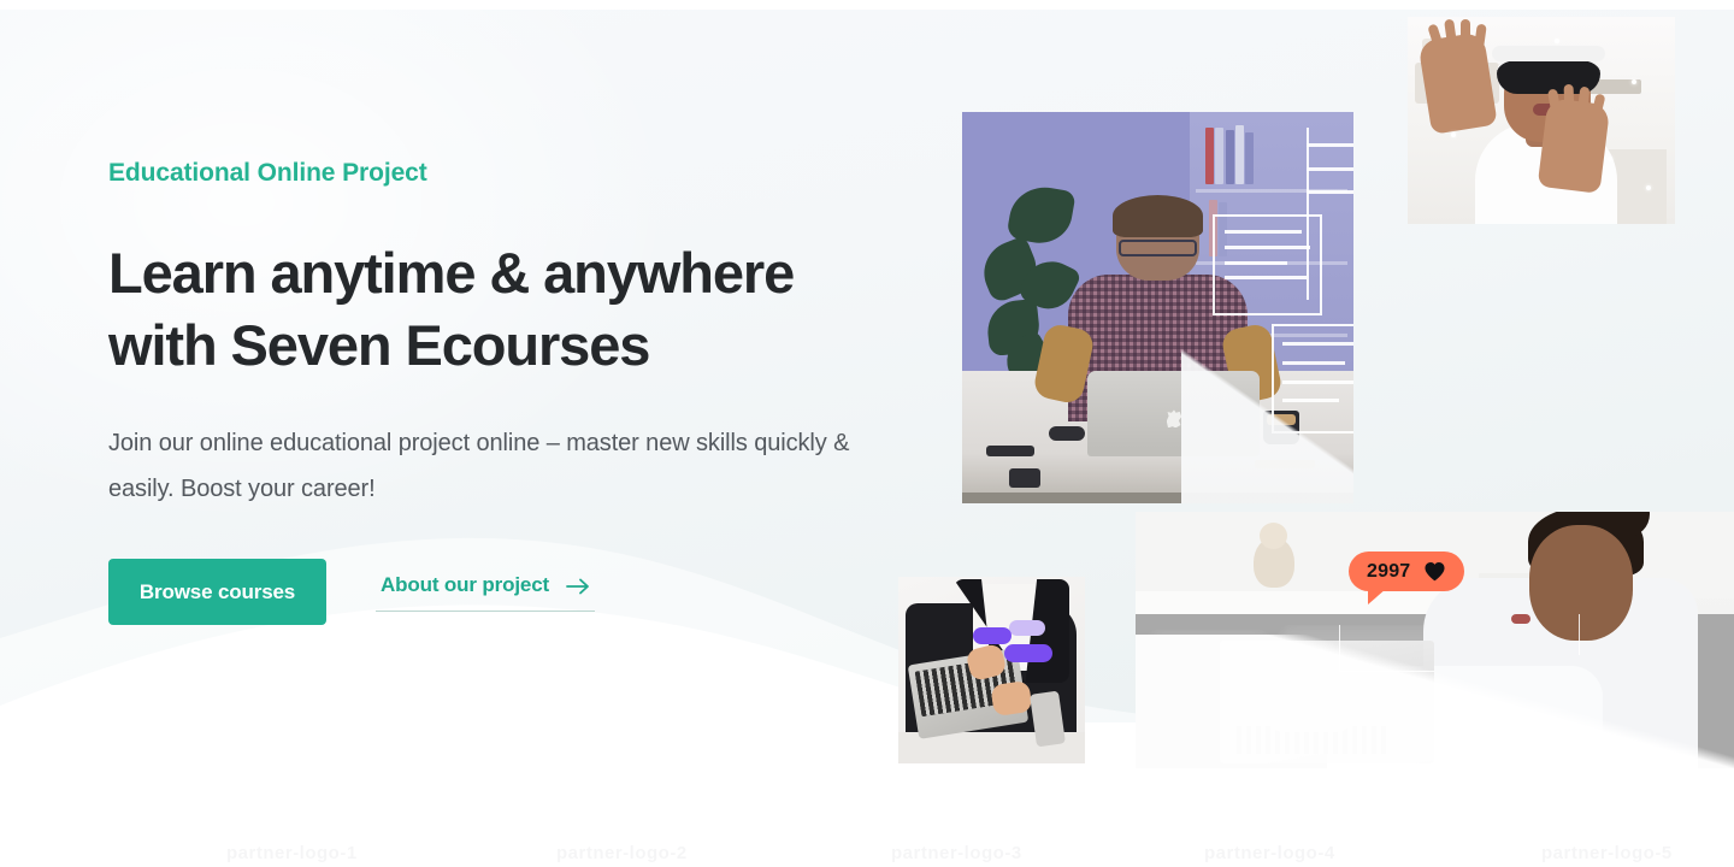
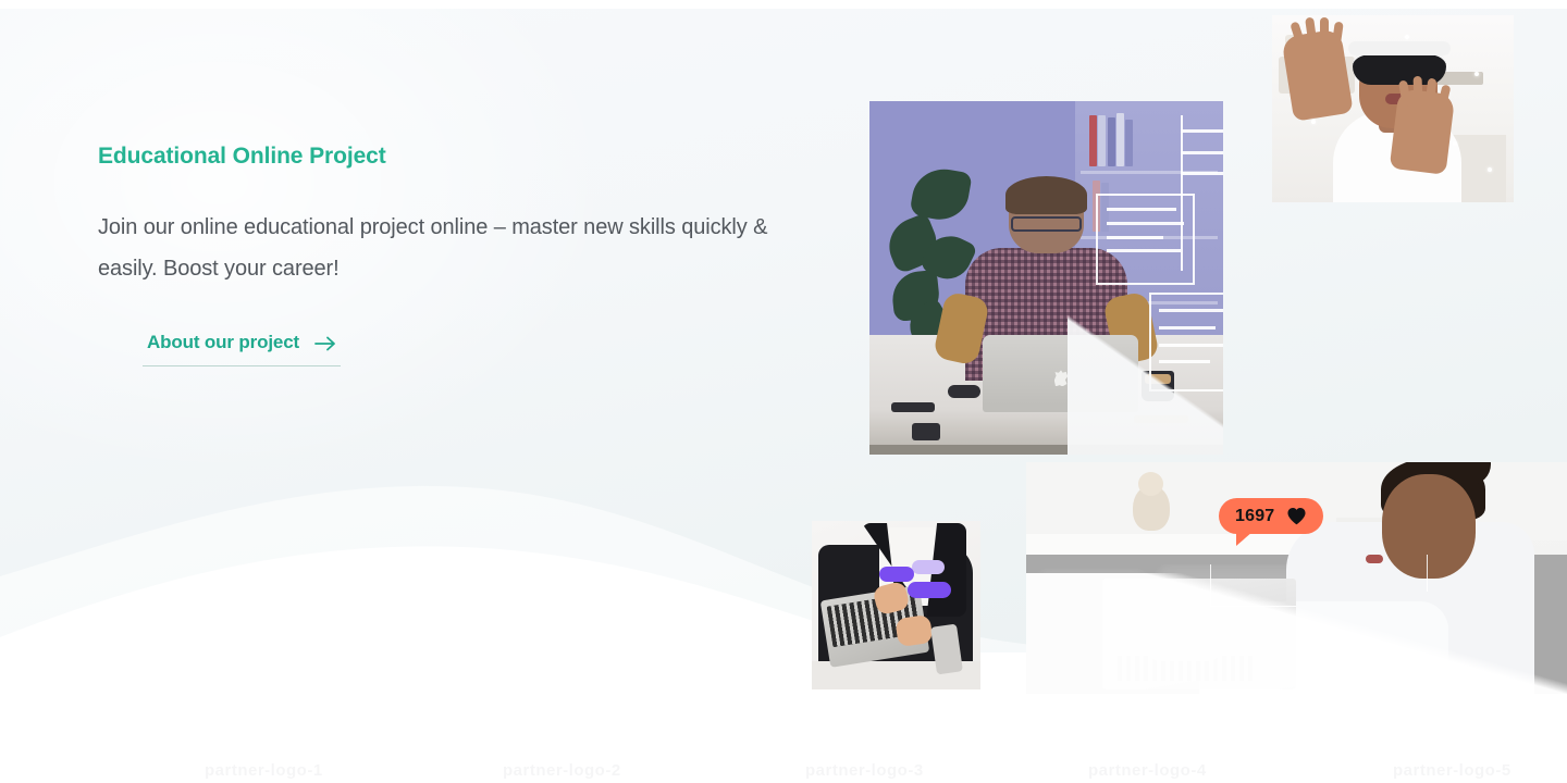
  Educational Online Project
- Learn anytime & anywhere with Seven Ecourses
  Join our online educational project online – master new skills quickly & easily. Boost your career!
- Browse courses
  About our project
- 2997
+ 1697
